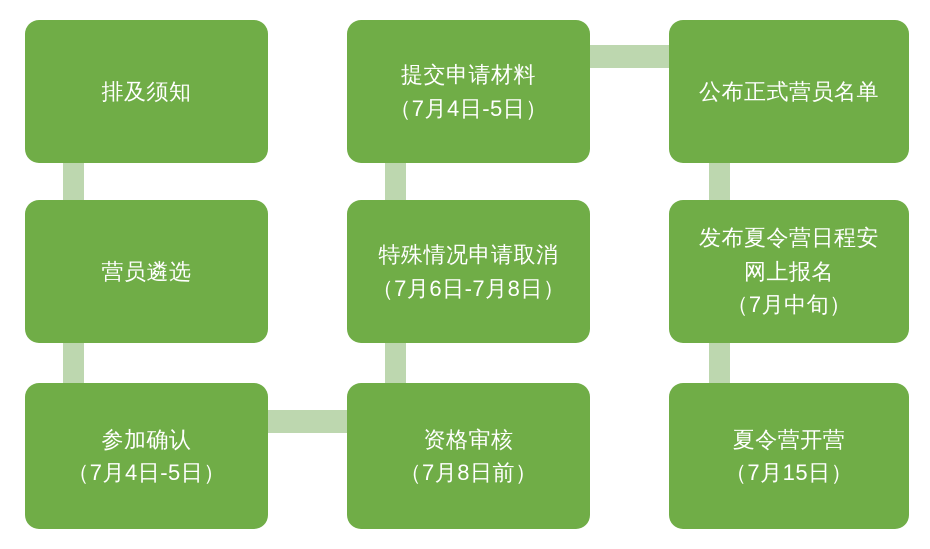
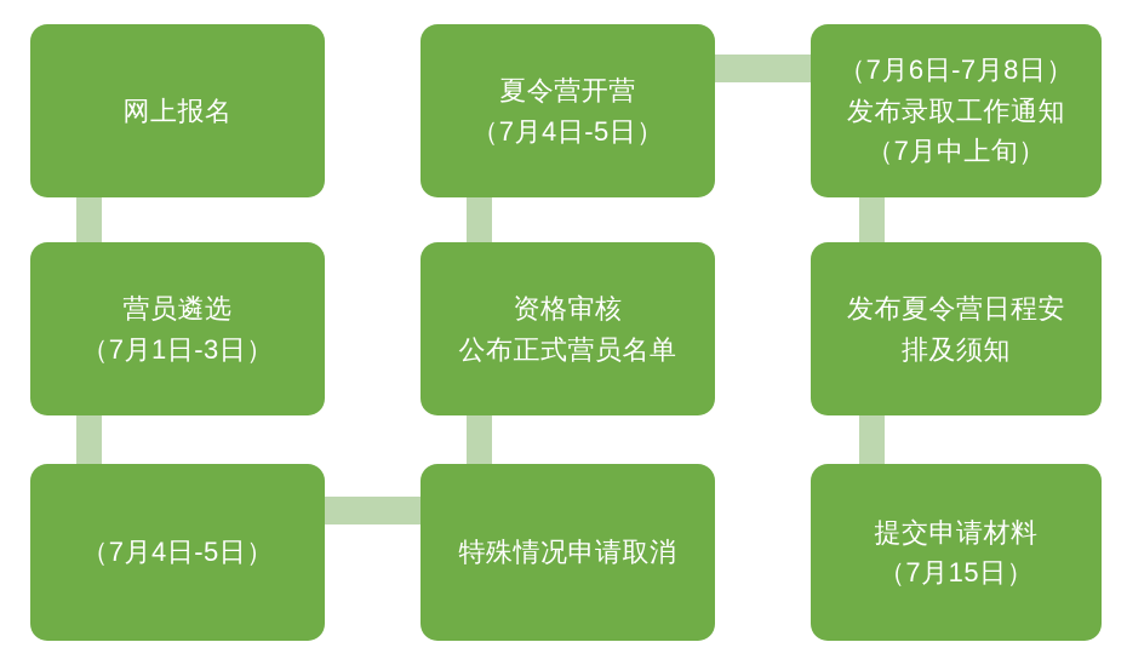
- 排及须知
+ 网上报名
- 提交申请材料
+ 夏令营开营
  （7月4日-5日）
- 公布正式营员名单
+ （7月6日-7月8日）
+ 发布录取工作通知
+ （7月中上旬）
  营员遴选
+ （7月1日-3日）
- 特殊情况申请取消
+ 资格审核
- （7月6日-7月8日）
+ 公布正式营员名单
  发布夏令营日程安
- 网上报名
+ 排及须知
- （7月中旬）
- 参加确认
  （7月4日-5日）
- 资格审核
+ 特殊情况申请取消
- （7月8日前）
- 夏令营开营
+ 提交申请材料
  （7月15日）
